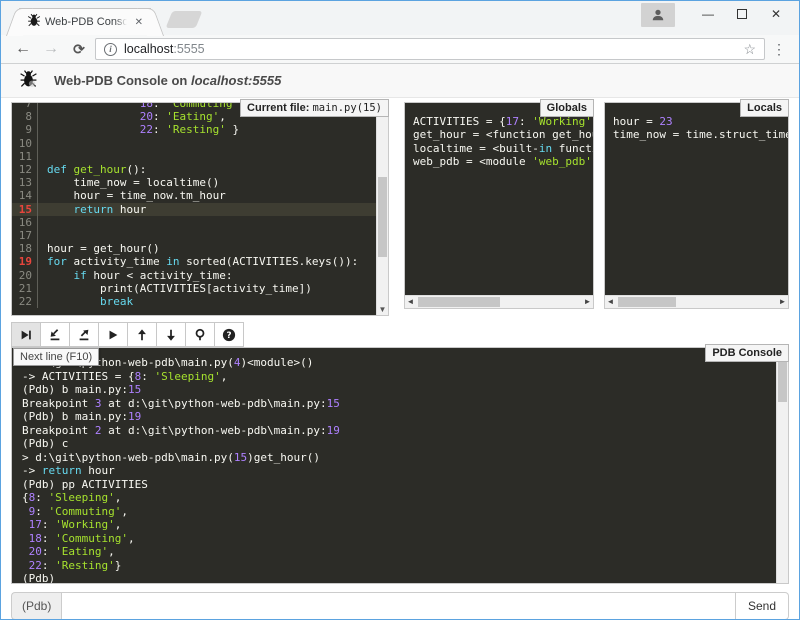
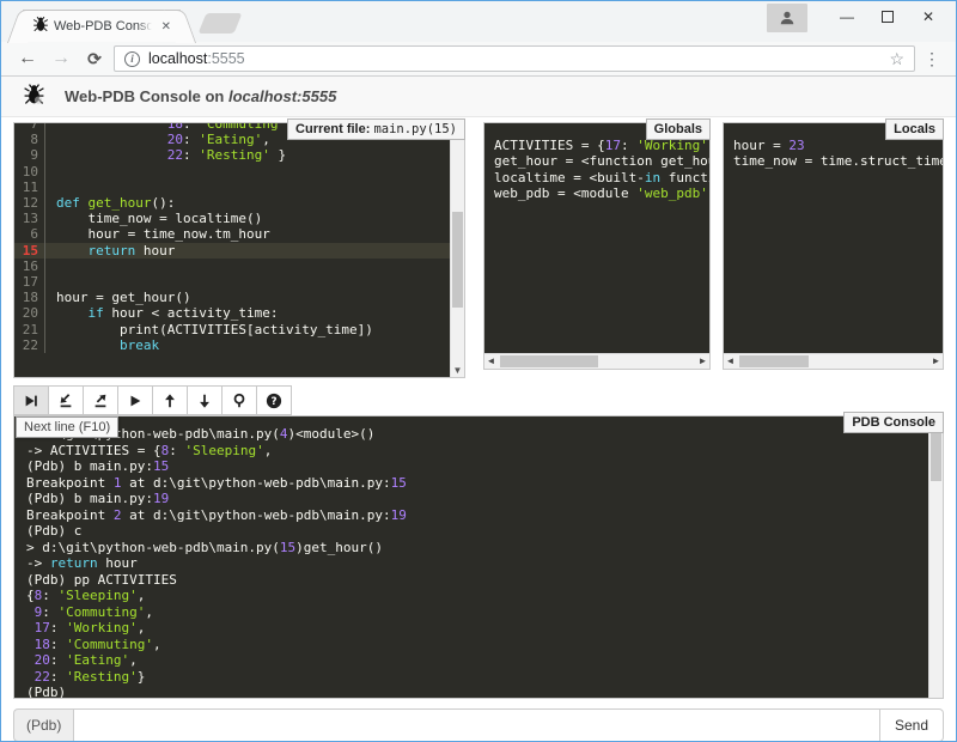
  ✕
  —
  ✕
  ←
  →
  ⟳
  i
  localhost:5555
  ☆
  ⋮
  Web-PDB Console on localhost:5555
  Current file: main.py(15)
  7
  18: 'Commuting'
  8
  20: 'Eating',
  9
  22: 'Resting' }
  10
  11
  12
  def get_hour():
  13
  time_now = localtime()
- 14
+ 6
  hour = time_now.tm_hour
  15
  return hour
  16
  17
  18
  hour = get_hour()
- 19
- for activity_time in sorted(ACTIVITIES.keys()):
  20
  if hour < activity_time:
  21
  print(ACTIVITIES[activity_time])
  22
  break
  ▼
  Globals
  ACTIVITIES = {17: 'Working'
  get_hour = <function get_ho
  localtime = <built-in funct
  web_pdb = <module 'web_pdb'
  ◄
  ►
  Locals
  hour = 23
  time_now = time.struct_tim
  ◄
  ►
  ?
  Next line (F10)
  PDB Console
  hon-web-pdb\main.py(4)<module>()
  -> ACTIVITIES = {8: 'Sleeping',
  (Pdb) b main.py:15
- Breakpoint 3 at d:\git\python-web-pdb\main.py:15
+ Breakpoint 1 at d:\git\python-web-pdb\main.py:15
  (Pdb) b main.py:19
  Breakpoint 2 at d:\git\python-web-pdb\main.py:19
  (Pdb) c
  > d:\git\python-web-pdb\main.py(15)get_hour()
  -> return hour
  (Pdb) pp ACTIVITIES
  {8: 'Sleeping',
  9: 'Commuting',
  17: 'Working',
  18: 'Commuting',
  20: 'Eating',
  22: 'Resting'}
  (Pdb)
  (Pdb)
  Send
